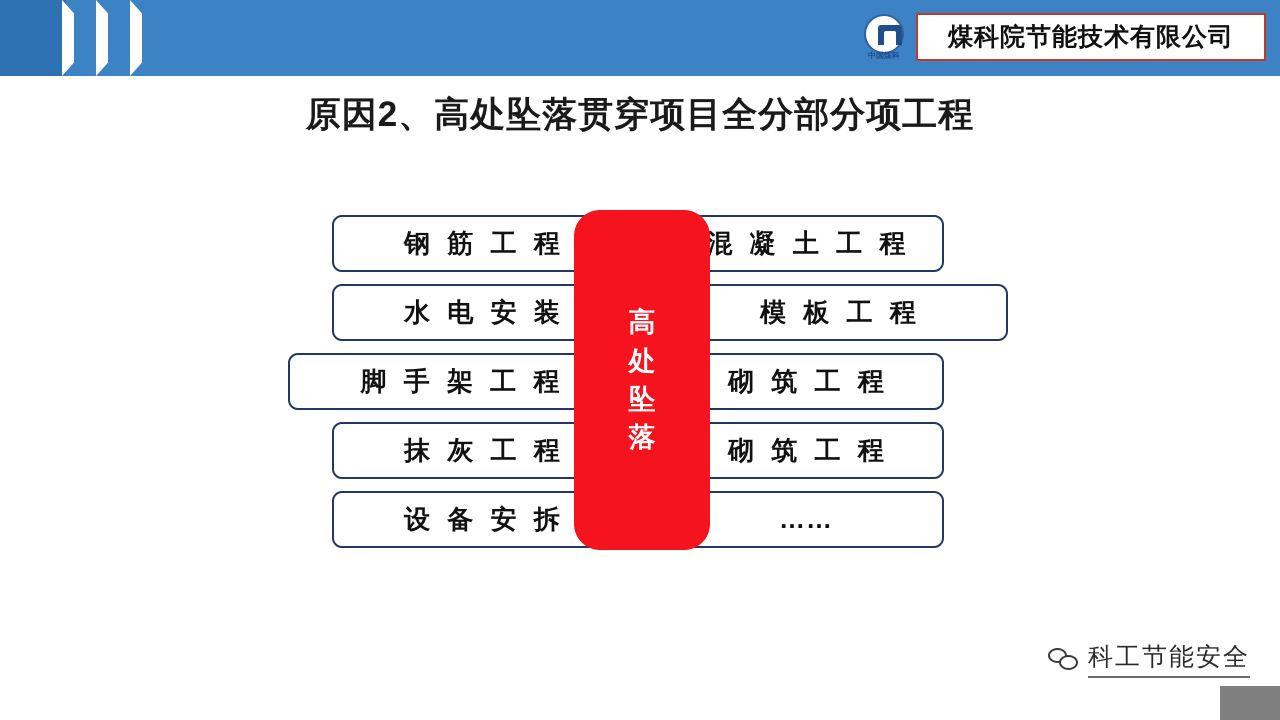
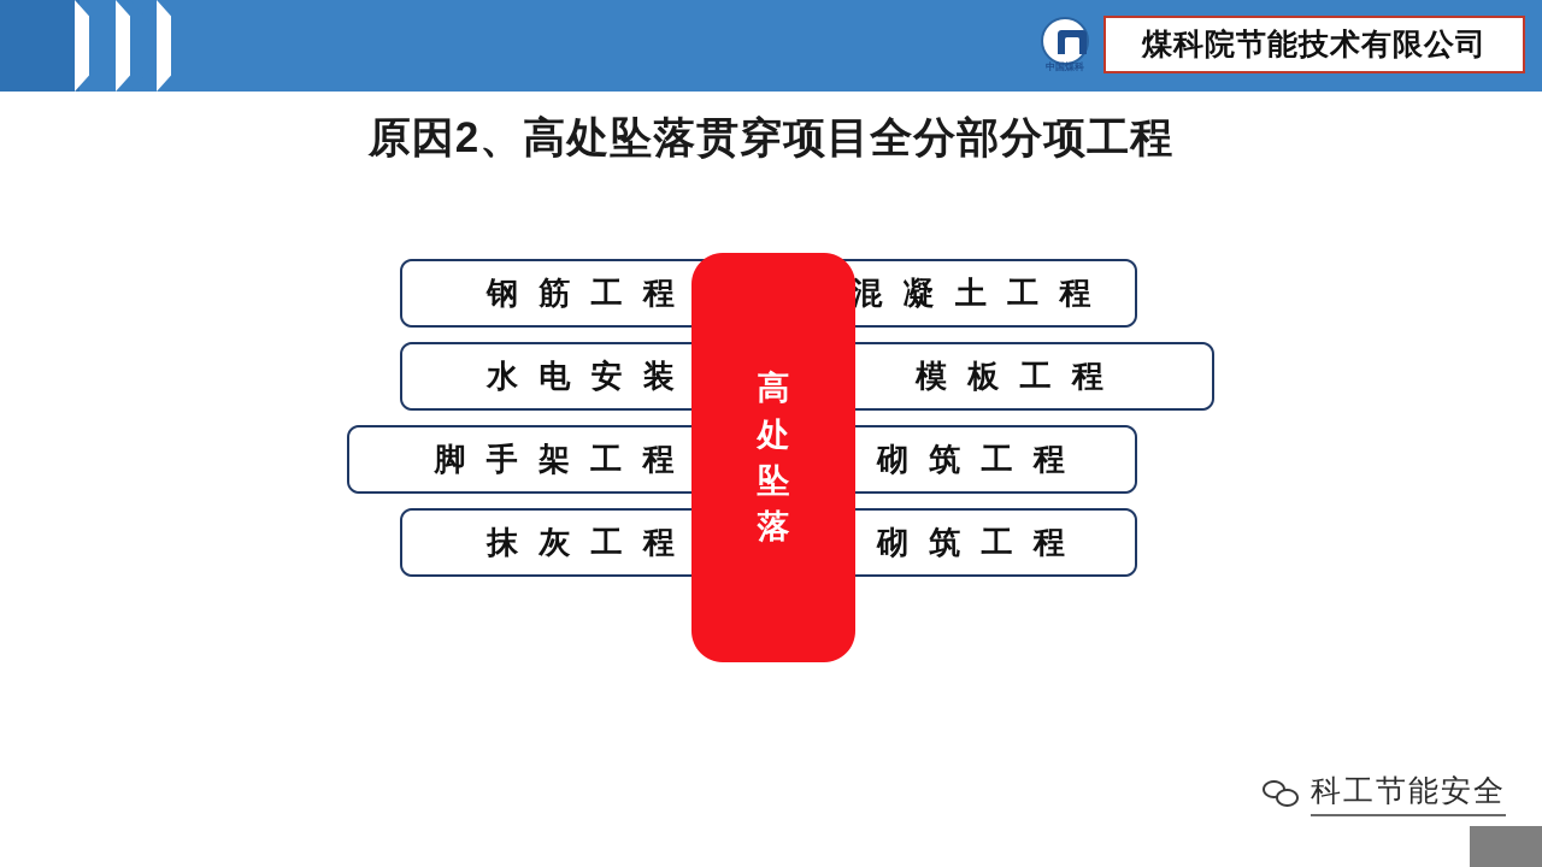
  中国煤科
  煤科院节能技术有限公司
  原因2、高处坠落贯穿项目全分部分项工程
  钢 筋 工 程
  混 凝 土 工 程
  水 电 安 装
  模 板 工 程
  脚 手 架 工 程
  砌 筑 工 程
  抹 灰 工 程
  砌 筑 工 程
- 设 备 安 拆
- ……
  高
  处
  坠
  落
  科工节能安全
